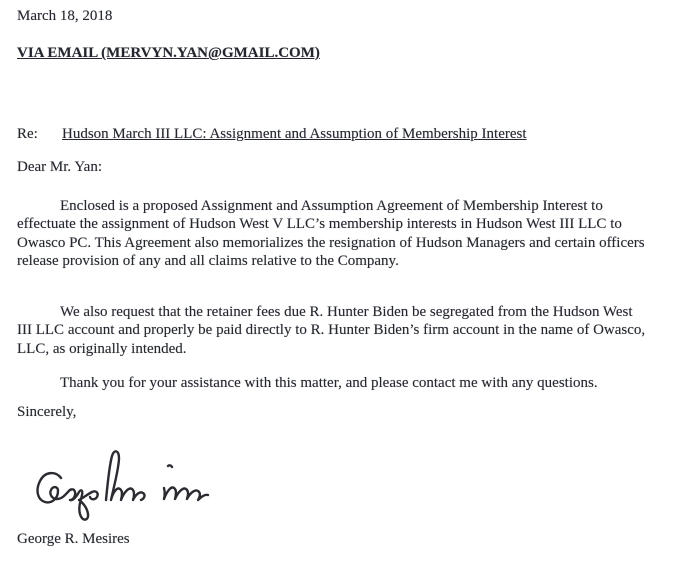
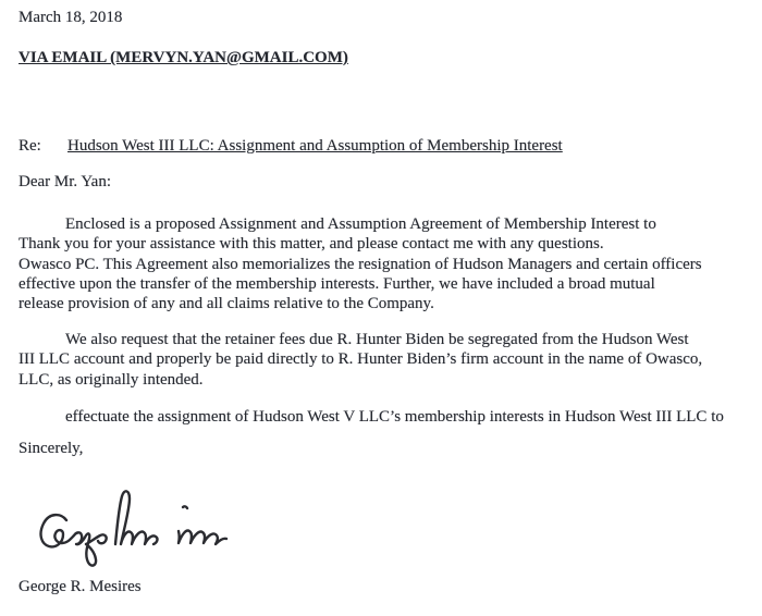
  March 18, 2018
  VIA EMAIL (MERVYN.YAN@GMAIL.COM)
- Re: Hudson March III LLC: Assignment and Assumption of Membership Interest
+ Re: Hudson West III LLC: Assignment and Assumption of Membership Interest
  Dear Mr. Yan:
  Enclosed is a proposed Assignment and Assumption Agreement of Membership Interest to
- effectuate the assignment of Hudson West V LLC’s membership interests in Hudson West III LLC to
+ Thank you for your assistance with this matter, and please contact me with any questions.
  Owasco PC. This Agreement also memorializes the resignation of Hudson Managers and certain officers
+ effective upon the transfer of the membership interests. Further, we have included a broad mutual
  release provision of any and all claims relative to the Company.
  We also request that the retainer fees due R. Hunter Biden be segregated from the Hudson West
  III LLC account and properly be paid directly to R. Hunter Biden’s firm account in the name of Owasco,
  LLC, as originally intended.
- Thank you for your assistance with this matter, and please contact me with any questions.
+ effectuate the assignment of Hudson West V LLC’s membership interests in Hudson West III LLC to
  Sincerely,
  George R. Mesires
